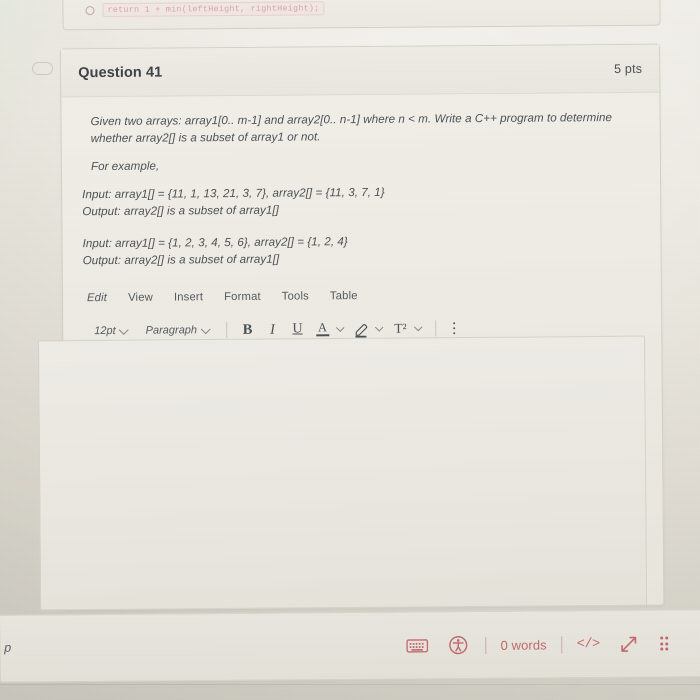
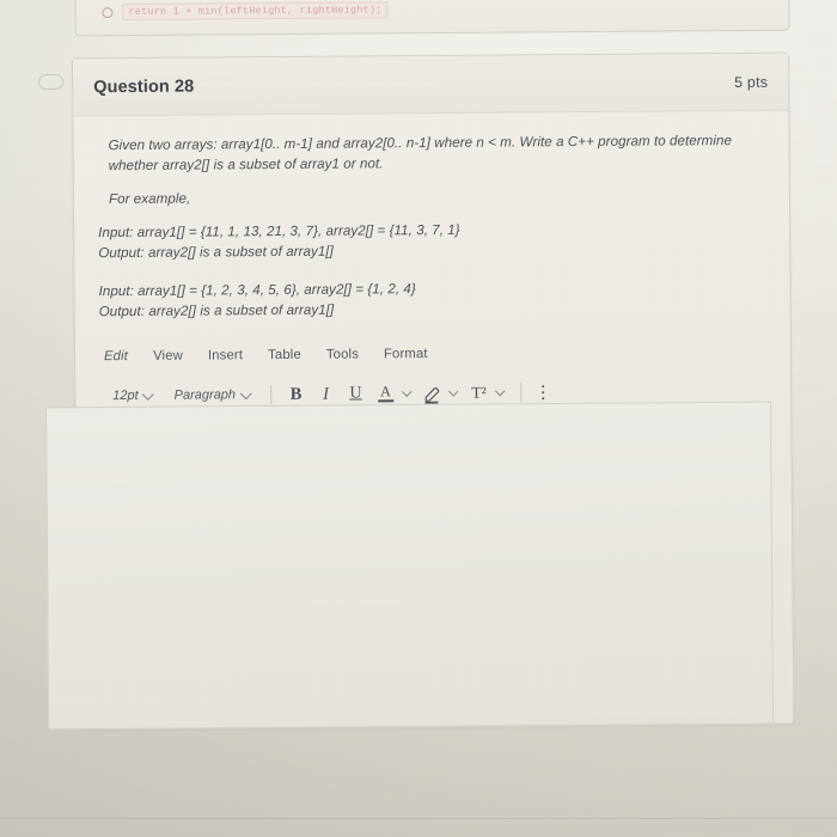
  return 1 + min(leftHeight, rightHeight);
- Question 41
+ Question 28
  5 pts
  Given two arrays: array1[0.. m-1] and array2[0.. n-1] where n < m. Write a C++ program to determine whether array2[] is a subset of array1 or not.
  For example,
  Input: array1[] = {11, 1, 13, 21, 3, 7}, array2[] = {11, 3, 7, 1}
  Output: array2[] is a subset of array1[]
  Input: array1[] = {1, 2, 3, 4, 5, 6}, array2[] = {1, 2, 4}
  Output: array2[] is a subset of array1[]
  Edit
  View
  Insert
- Format
+ Table
  Tools
- Table
+ Format
  12pt
  Paragraph
  B
  I
  U
  A
  T²
- p
- 0 words
- </>
